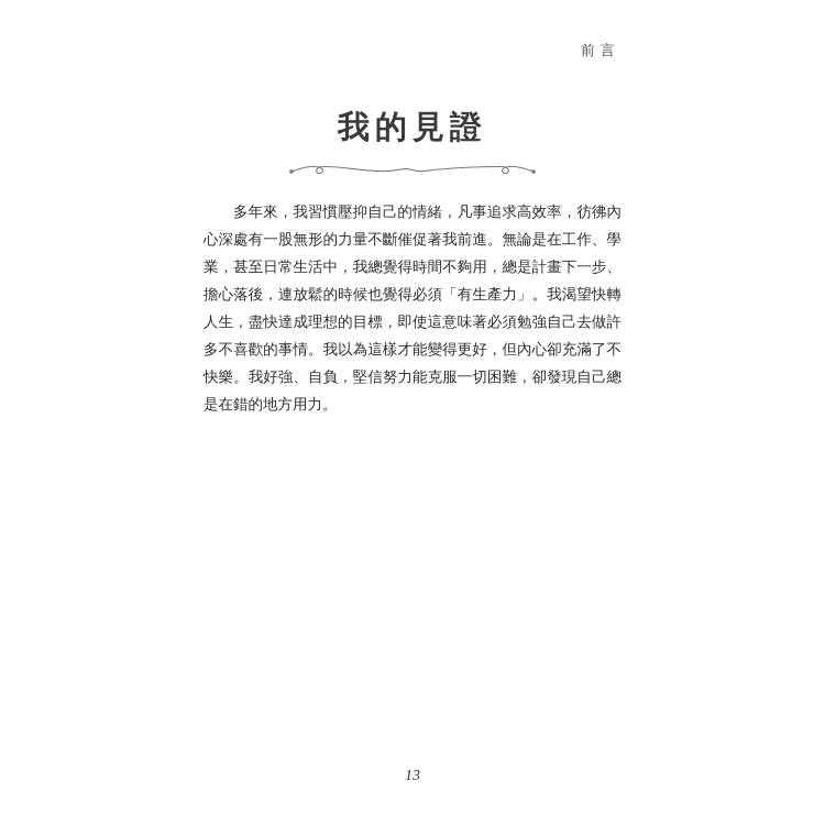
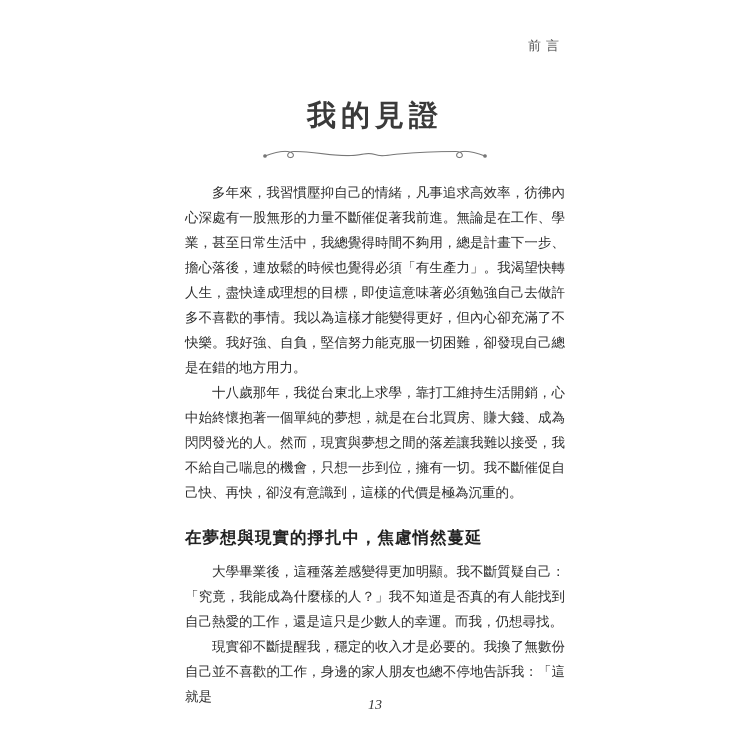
  前言
  我的見證
  多年來，我習慣壓抑自己的情緒，凡事追求高效率，彷彿內心深處有一股無形的力量不斷催促著我前進。無論是在工作、學業，甚至日常生活中，我總覺得時間不夠用，總是計畫下一步、擔心落後，連放鬆的時候也覺得必須「有生產力」。我渴望快轉人生，盡快達成理想的目標，即使這意味著必須勉強自己去做許多不喜歡的事情。我以為這樣才能變得更好，但內心卻充滿了不快樂。我好強、自負，堅信努力能克服一切困難，卻發現自己總是在錯的地方用力。
+ 十八歲那年，我從台東北上求學，靠打工維持生活開銷，心中始終懷抱著一個單純的夢想，就是在台北買房、賺大錢、成為閃閃發光的人。然而，現實與夢想之間的落差讓我難以接受，我不給自己喘息的機會，只想一步到位，擁有一切。我不斷催促自己快、再快，卻沒有意識到，這樣的代價是極為沉重的。
+ 在夢想與現實的掙扎中，焦慮悄然蔓延
+ 大學畢業後，這種落差感變得更加明顯。我不斷質疑自己：「究竟，我能成為什麼樣的人？」我不知道是否真的有人能找到自己熱愛的工作，還是這只是少數人的幸運。而我，仍想尋找。
+ 現實卻不斷提醒我，穩定的收入才是必要的。我換了無數份自己並不喜歡的工作，身邊的家人朋友也總不停地告訴我：「這就是
  13
